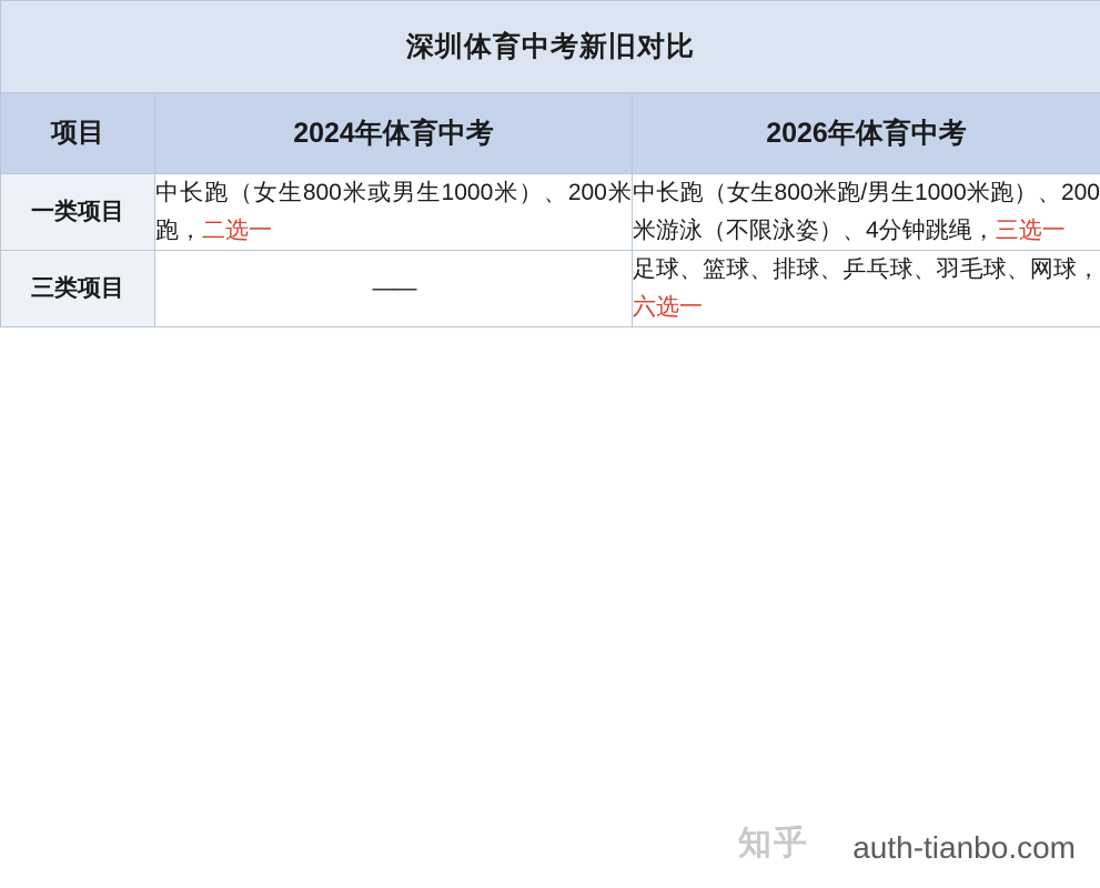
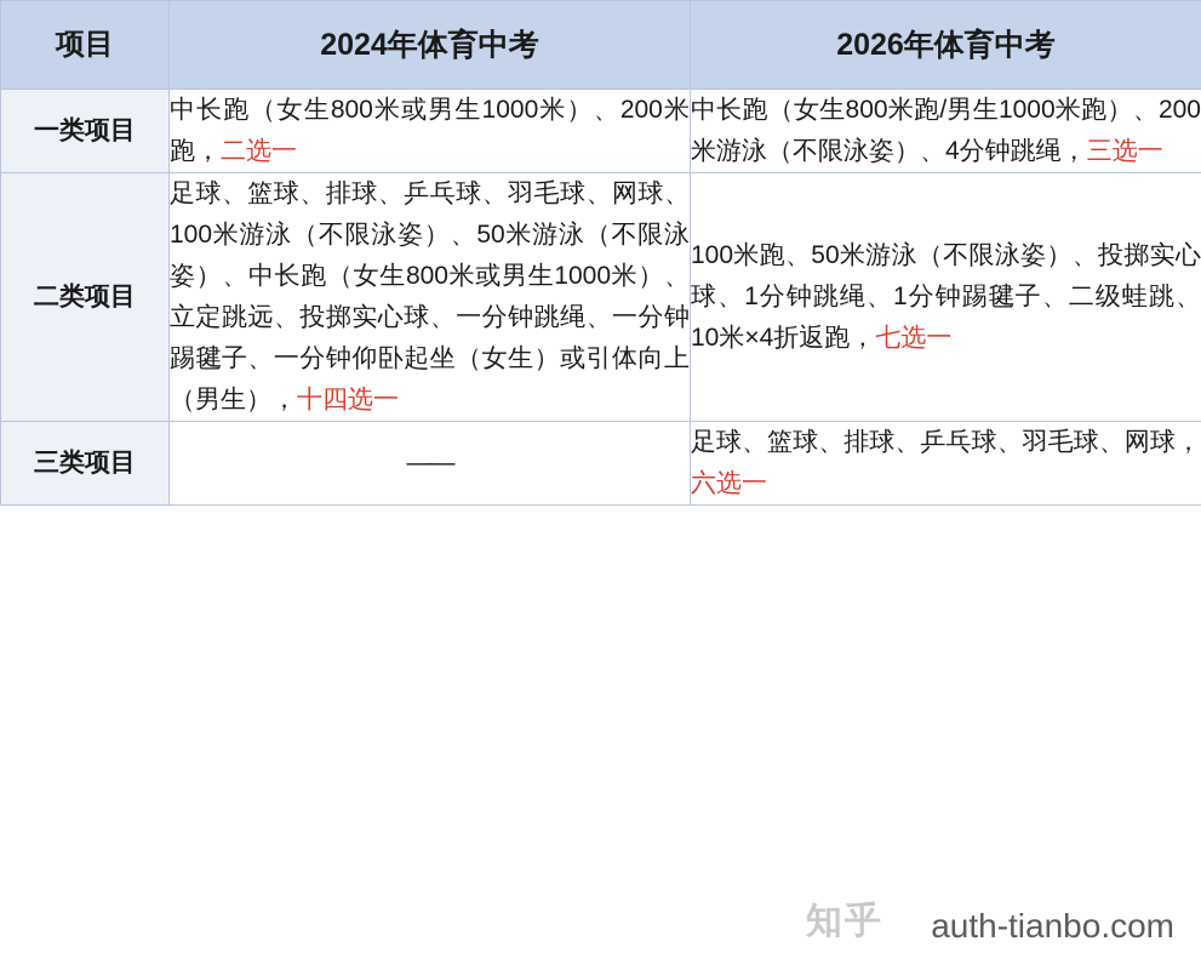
- 深圳体育中考新旧对比
  项目	2024年体育中考	2026年体育中考
  一类项目	中长跑（女生800米或男生1000米）、200米跑，二选一	中长跑（女生800米跑/男生1000米跑）、200米游泳（不限泳姿）、4分钟跳绳，三选一
+ 二类项目	足球、篮球、排球、乒乓球、羽毛球、网球、100米游泳（不限泳姿）、50米游泳（不限泳姿）、中长跑（女生800米或男生1000米）、立定跳远、投掷实心球、一分钟跳绳、一分钟踢毽子、一分钟仰卧起坐（女生）或引体向上（男生），十四选一	100米跑、50米游泳（不限泳姿）、投掷实心球、1分钟跳绳、1分钟踢毽子、二级蛙跳、10米×4折返跑，七选一
  三类项目	——	足球、篮球、排球、乒乓球、羽毛球、网球，六选一
  知乎
  auth-tianbo.com
